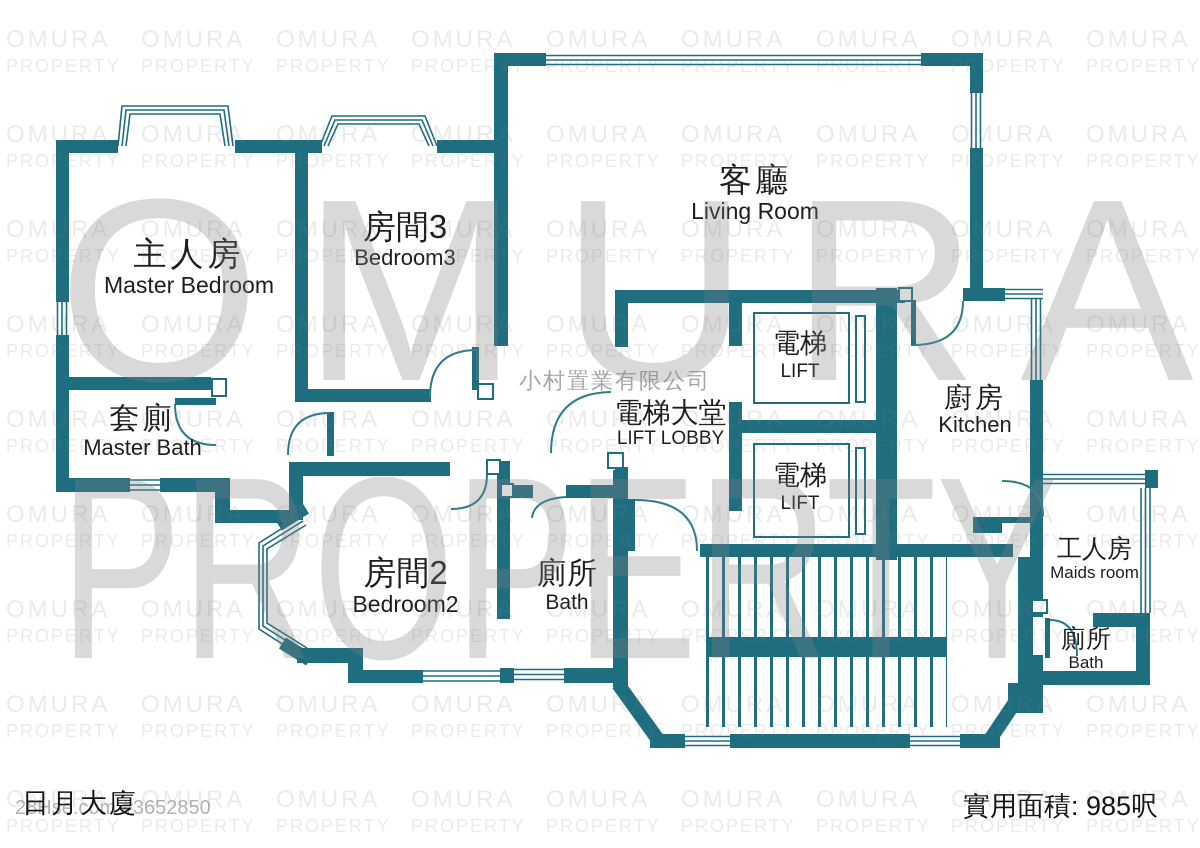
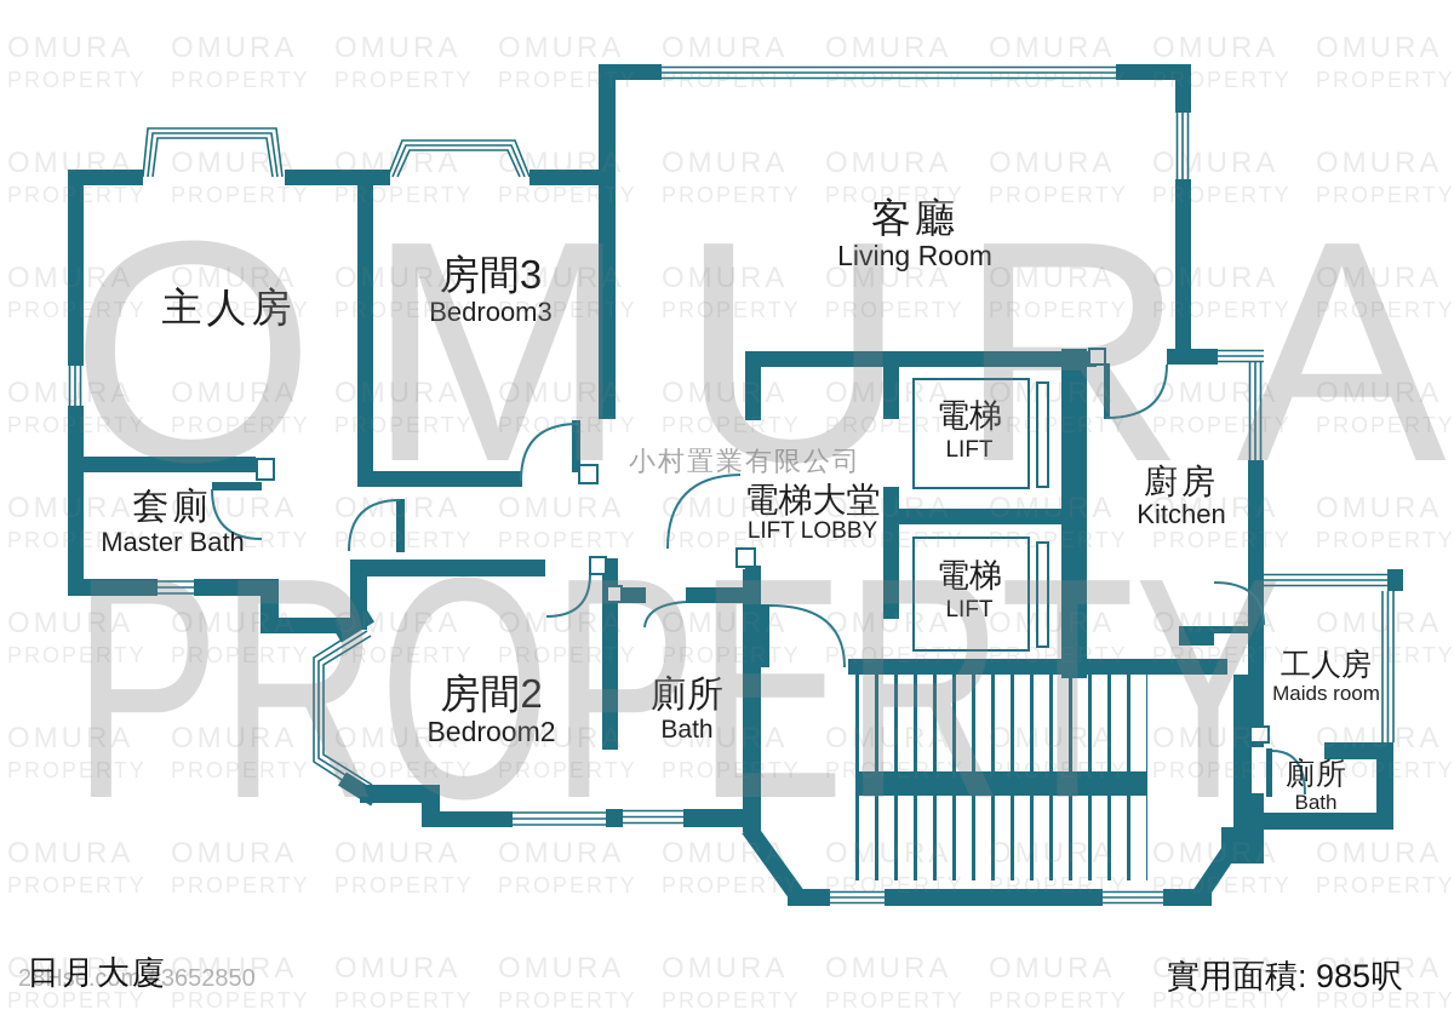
  主人房
- Master Bedroom
  房間3
  Bedroom3
  客廳
  Living Room
  套廁
  Master Bath
  電梯大堂
  LIFT LOBBY
  電梯
  LIFT
  電梯
  LIFT
  廚房
  Kitchen
  房間2
  Bedroom2
  廁所
  Bath
  工人房
  Maids room
  廁所
  Bath
  28Hse.com #3652850
  日月大廈
  實用面積: 985呎
  小村置業有限公司
  OMURA
  PROPERTY
  OMURA
  PROPERTY
  PROPERTY
  PROPERTY
  PROPERTY
  OMURA
  PROPERTY
  OMURA
  PROPERTY
  OMURA
  PROPERTY
  OMURA
  PROPERTY
  OMURA
  PROPERTY
  PROPERTY
  OMURA
  PROPERTY
  OMURA
  PROPERTY
  OMURA
  PROPERTY
  OMURA
  PROPERTY
  OMURA
  PROPERTY
  OMURA
  PROPERTY
  OMURA
  PROPERTY
  OMURA
  PROPERTY
  OMURA
  PROPERTY
  OMURA
  PROPERTY
  OMURA
  PROPERTY
  OMURA
  PROPERTY
  OMURA
  PROPERTY
  OMURA
  PROPERTY
  OMURA
  PROPERTY
  OMURA
  PROPERTY
  OMURA
  PROPERTY
  OMURA
  PROPERTY
  OMURA
  PROPERTY
  OMURA
  PROPERTY
  OMURA
  PROPERTY
  OMURA
  PROPERTY
  OMURA
  PROPERTY
  OMURA
  PROPERTY
  OMURA
  PROPERTY
  OMURA
  PROPERTY
  OMURA
  PROPERTY
  OMURA
  PROPERTY
  OMURA
  PROPERTY
  OMURA
  PROPERTY
  OMURA
  PROPERTY
  OMURA
  PROPERTY
  OMURA
  PROPERTY
  OMURA
  PROPERTY
  OMURA
  PROPERTY
  OMURA
  PROPERTY
  OMURA
  PROPERTY
  OMURA
  PROPERTY
  OMURA
  PROPERTY
  OMURA
  PROPERTY
  OMURA
  PROPERTY
  OMURA
  PROPERTY
  OMURA
  PROPERTY
  OMURA
  PROPERTY
  OMURA
  PROPERTY
  OMURA
  PROPERTY
  OMURA
  PROPERTY
  OMURA
  PROPERTY
  OMURA
  OMURA
  OMURA
  PROPERTY
  OMURA
  PROPERTY
